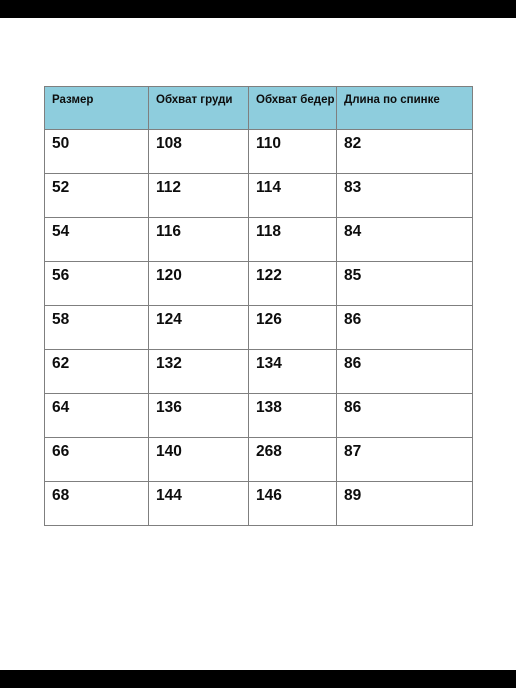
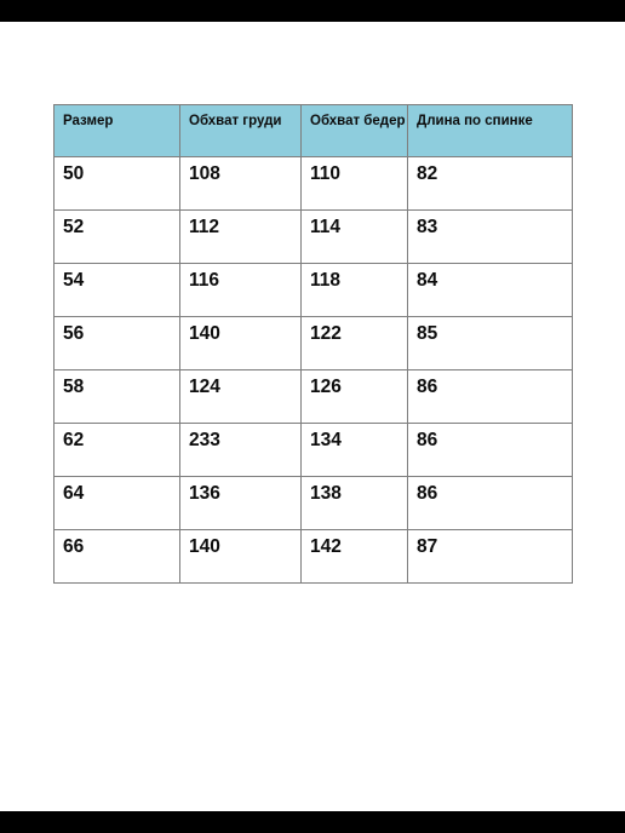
  Размер	Обхват груди	Обхват бедер	Длина по спинке
  50	108	110	82
  52	112	114	83
  54	116	118	84
- 56	120	122	85
+ 56	140	122	85
  58	124	126	86
- 62	132	134	86
+ 62	233	134	86
  64	136	138	86
- 66	140	268	87
+ 66	140	142	87
- 68	144	146	89
